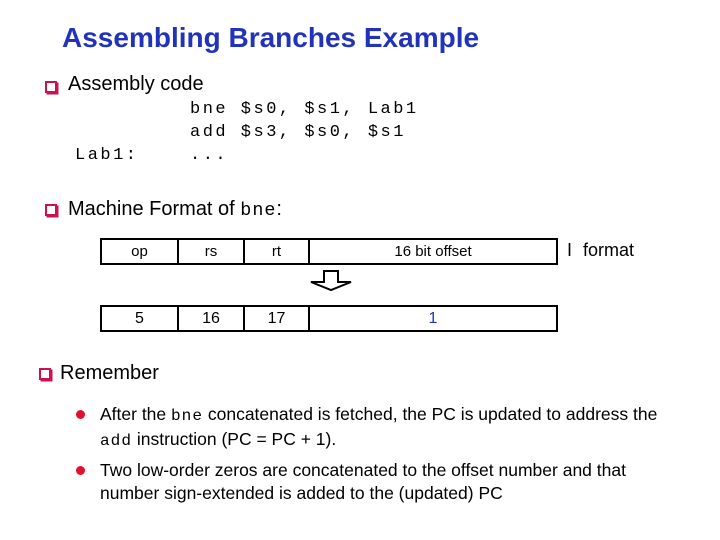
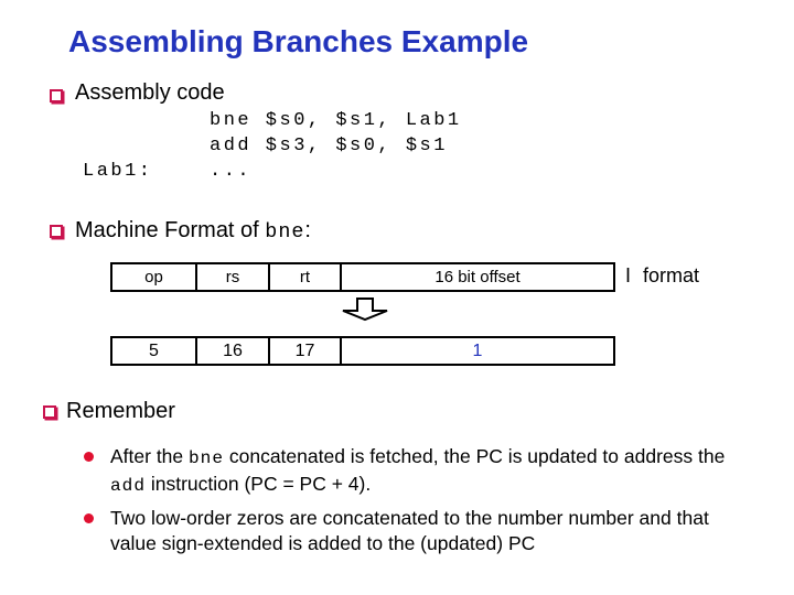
  Assembling Branches Example
  Assembly code
  bne $s0, $s1, Lab1
  add $s3, $s0, $s1
  Lab1:
  ...
  Machine Format of bne:
  op
  rs
  rt
  16 bit offset
  I
  format
  5
  16
  17
  1
  Remember
  After the bne concatenated is fetched, the PC is updated to address the
- add instruction (PC = PC + 1).
+ add instruction (PC = PC + 4).
- Two low-order zeros are concatenated to the offset number and that
+ Two low-order zeros are concatenated to the number number and that
- number sign-extended is added to the (updated) PC
+ value sign-extended is added to the (updated) PC
